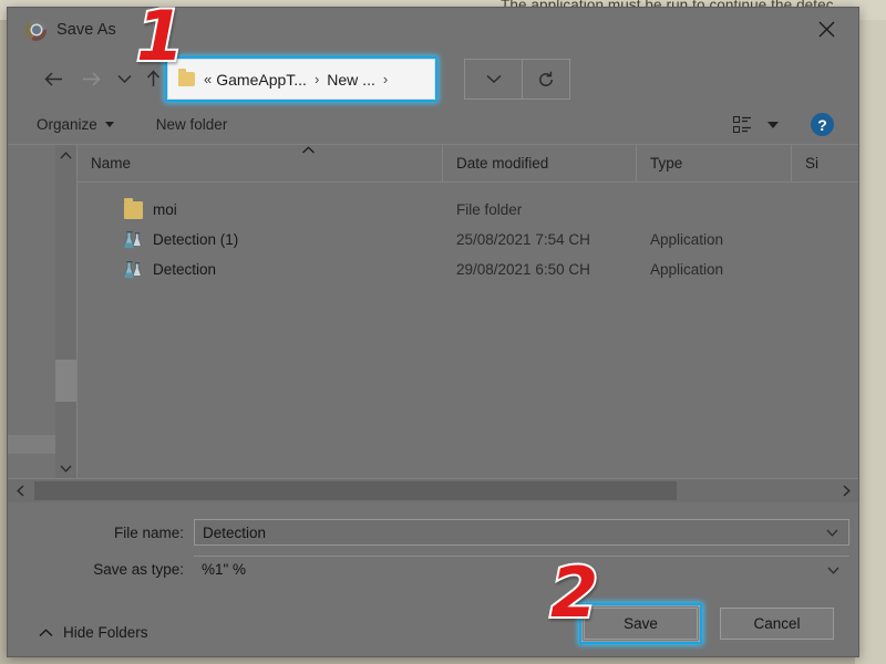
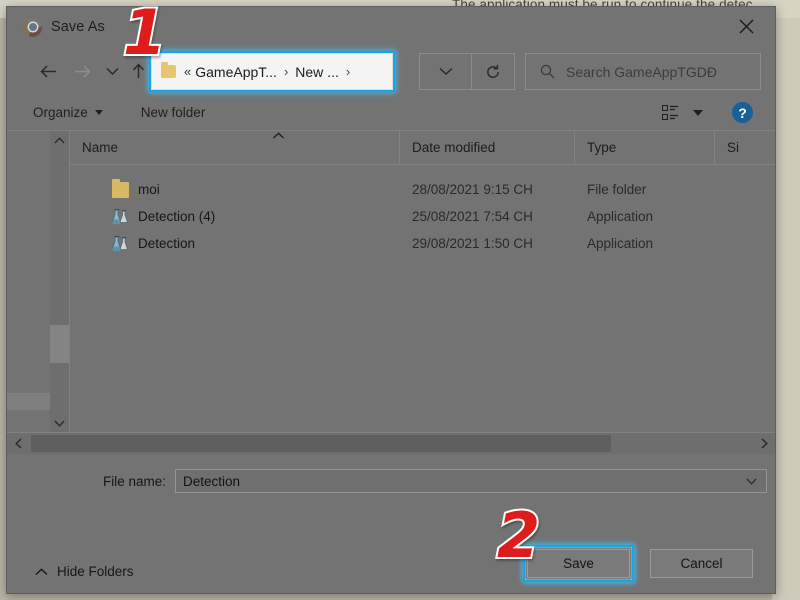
  The application must be run to continue the detec
  Save As
  «
  GameAppT...
  ›
  New ...
  ›
+ Search GameAppTGDĐ
  Organize
  New folder
  ?
  Name
  Date modified
  Type
  Si
  moi
+ 28/08/2021 9:15 CH
  File folder
- Detection (1)
+ Detection (4)
  25/08/2021 7:54 CH
  Application
  Detection
- 29/08/2021 6:50 CH
+ 29/08/2021 1:50 CH
  Application
  File name:
  Detection
- Save as type:
- %1" %
  Hide Folders
  Save
  Cancel
  1
  2
